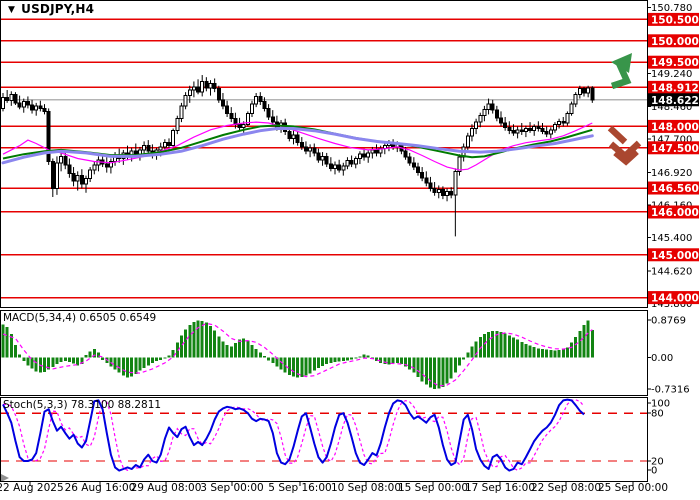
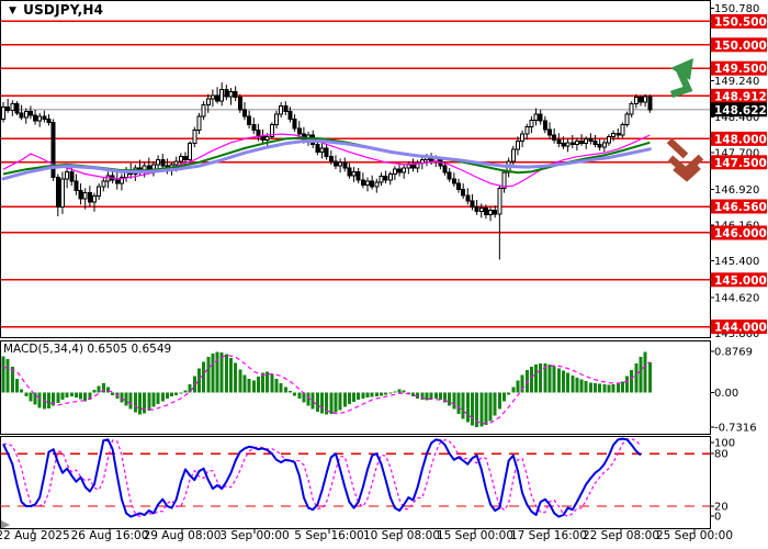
  150.780
  149.240
  148.460
  147.700
  146.920
  145.400
  144.620
  143.860
  0.8769
  0.00
  -0.7316
  100
  80
  20
  0
  150.500
  150.000
  149.500
  148.912
  148.000
  147.500
  146.560
  146.000
  145.000
  144.000
  148.622
  2 Aug 2025
  26 Aug 16:00
  29 Aug 08:00
  3 Sep 00:00
  5 Sep 16:00
  10 Sep 08:00
  15 Sep 00:00
  17 Sep 16:00
  22 Sep 08:00
  25 Sep 00:00
  ▼ USDJPY,H4
  MACD(5,34,4) 0.6505 0.6549
- Stoch(5,3,3) 78.3100 88.2811
